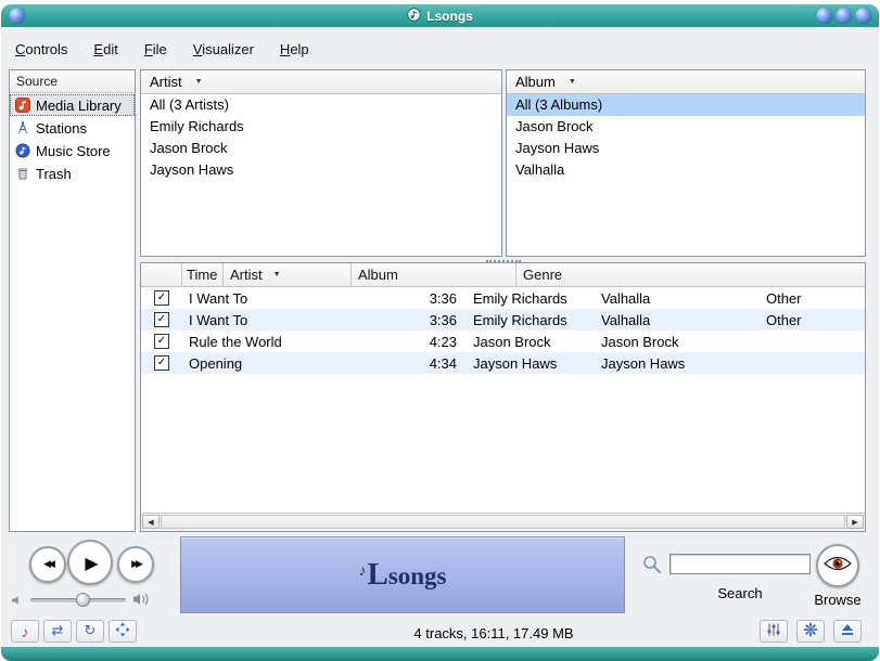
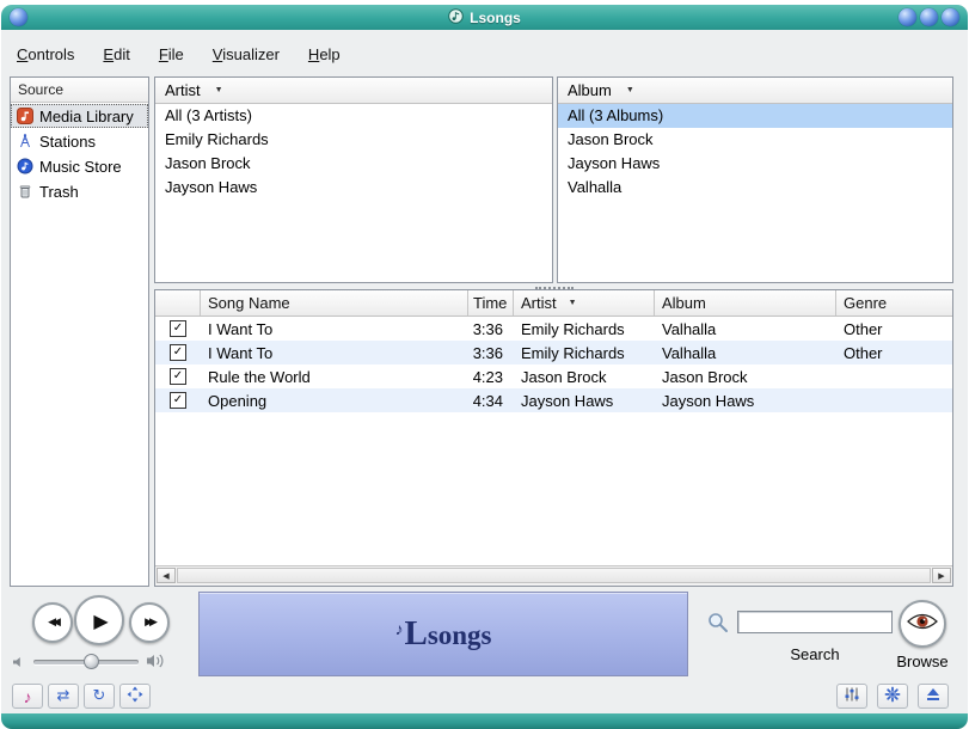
  Lsongs
  Controls
  Edit
  File
  Visualizer
  Help
  Source
  Media Library
  Stations
  Music Store
  Trash
  Artist
  All (3 Artists)
  Emily Richards
  Jason Brock
  Jayson Haws
  Album
  All (3 Albums)
  Jason Brock
  Jayson Haws
  Valhalla
+ Song Name
  Time
  Artist
  Album
  Genre
  ✓
  I Want To
  3:36
  Emily Richards
  Valhalla
  Other
  ✓
  I Want To
  3:36
  Emily Richards
  Valhalla
  Other
  ✓
  Rule the World
  4:23
  Jason Brock
  Jason Brock
  ✓
  Opening
  4:34
  Jayson Haws
  Jayson Haws
  ◀◀
  ▶
  ▶▶
  ♪
  Lsongs
  Search
  Browse
  ♪
  ⇄
  ↻
- 4 tracks, 16:11, 17.49 MB
